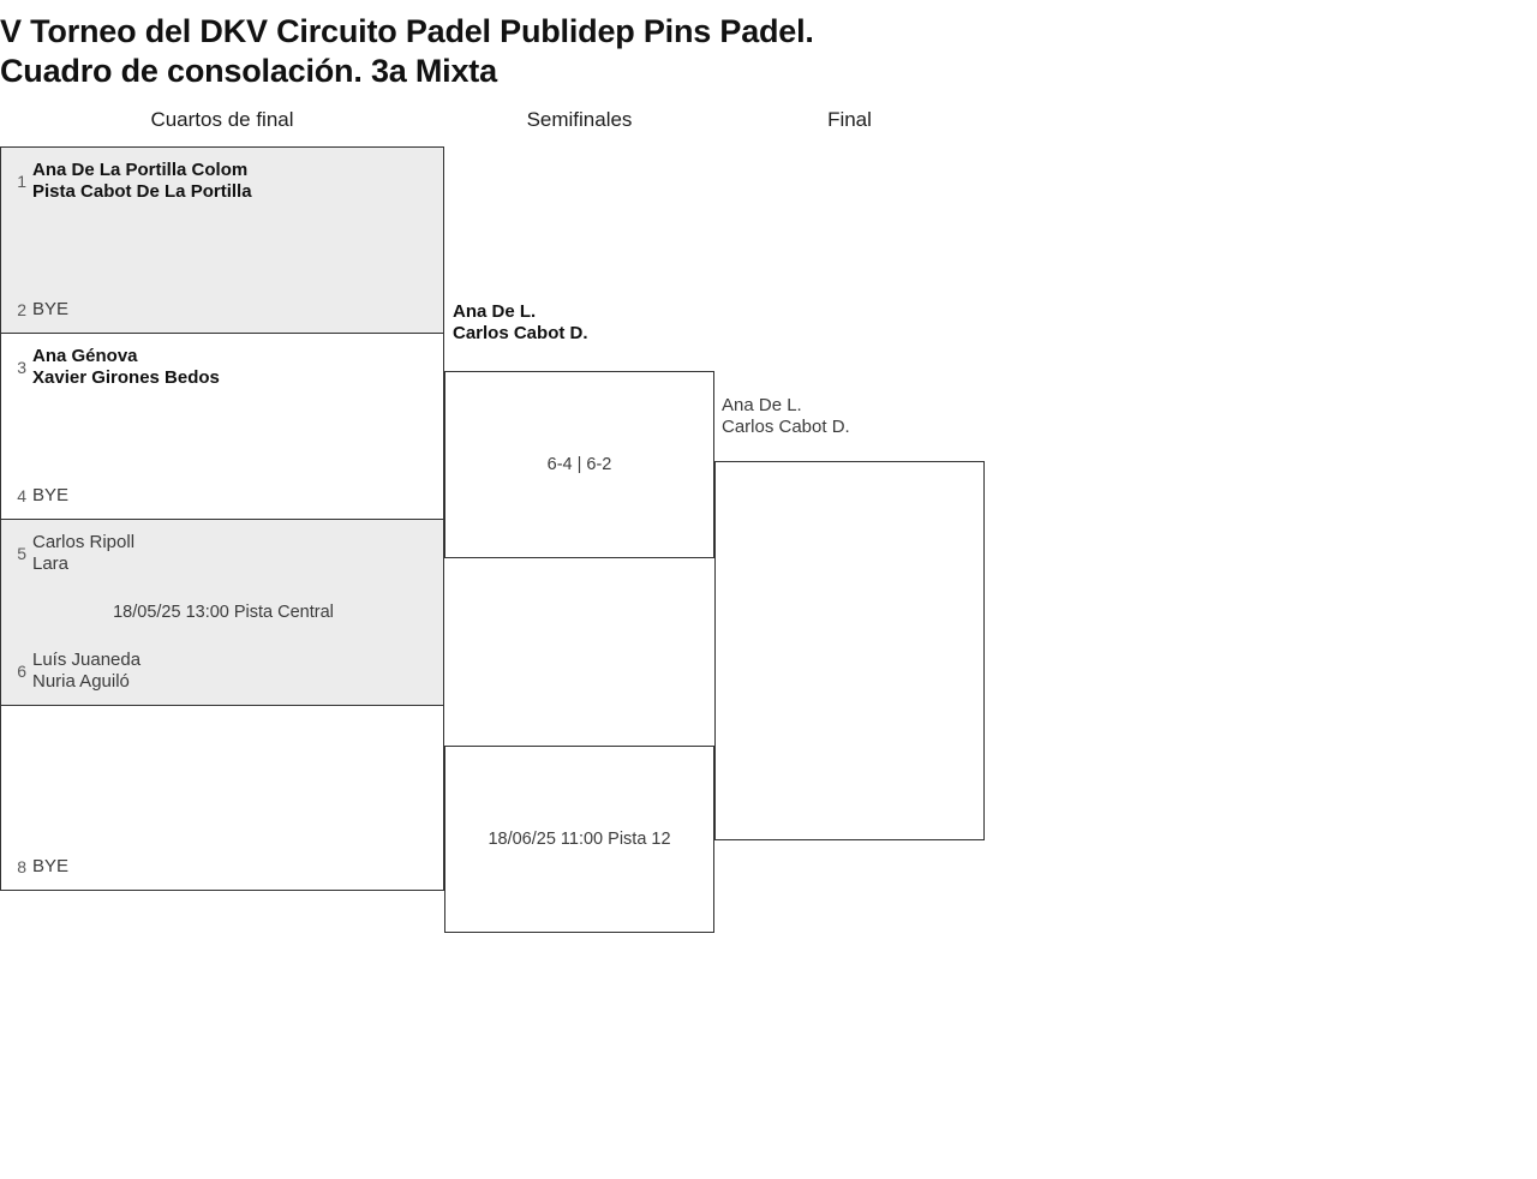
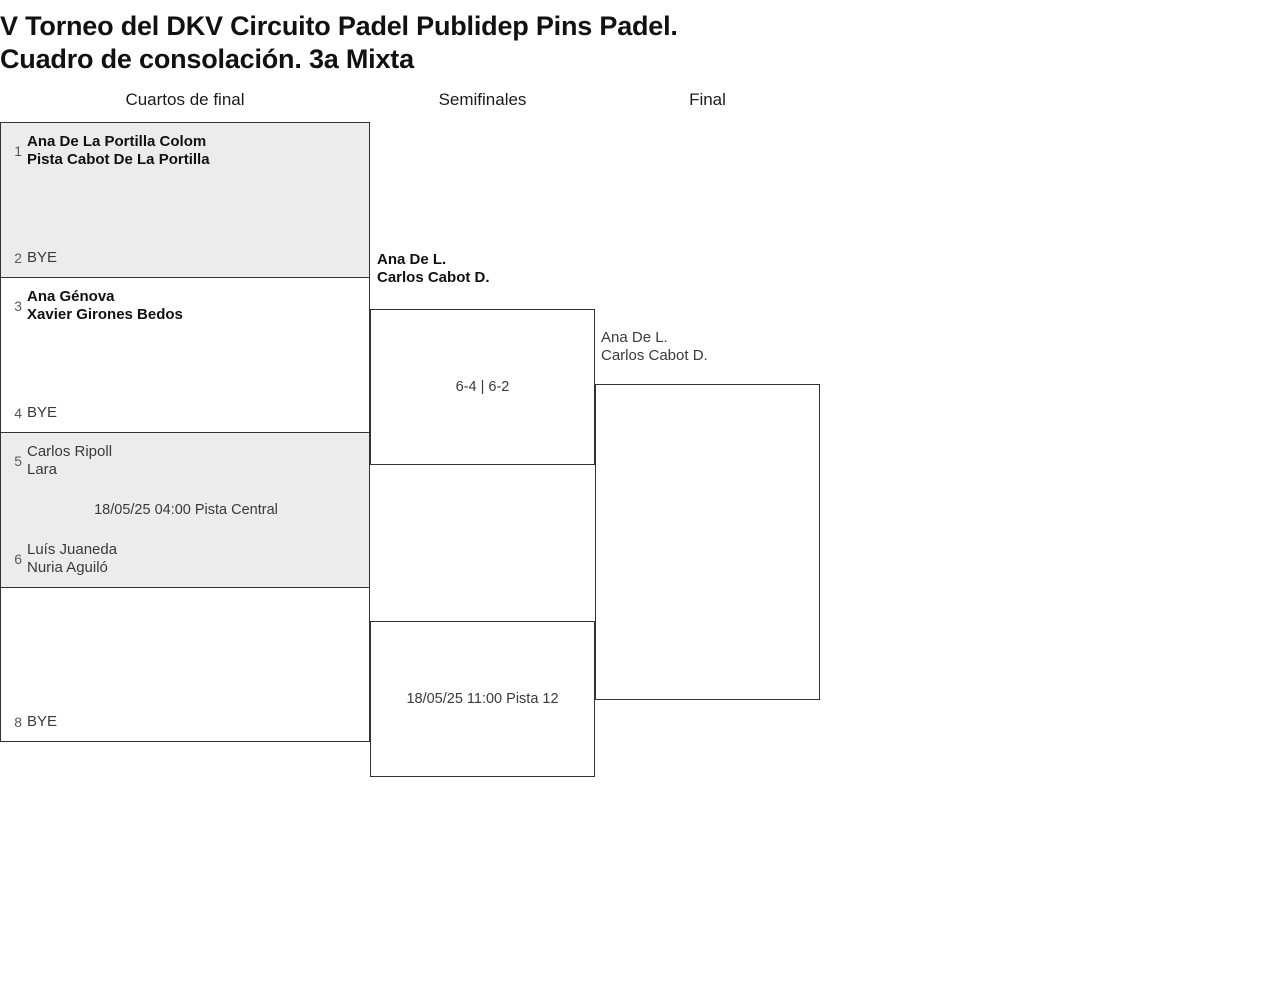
  V Torneo del DKV Circuito Padel Publidep Pins Padel.
  Cuadro de consolación. 3a Mixta
  Cuartos de final
  Semifinales
  Final
  1
  Ana De La Portilla Colom
  Pista Cabot De La Portilla
  2
  BYE
  3
  Ana Génova
  Xavier Girones Bedos
  4
  BYE
  5
  Carlos Ripoll
  Lara
- 18/05/25 13:00 Pista Central
+ 18/05/25 04:00 Pista Central
  6
  Luís Juaneda
  Nuria Aguiló
  8
  BYE
  Ana De L.
  Carlos Cabot D.
  6-4 | 6-2
- 18/06/25 11:00 Pista 12
+ 18/05/25 11:00 Pista 12
  Ana De L.
  Carlos Cabot D.
